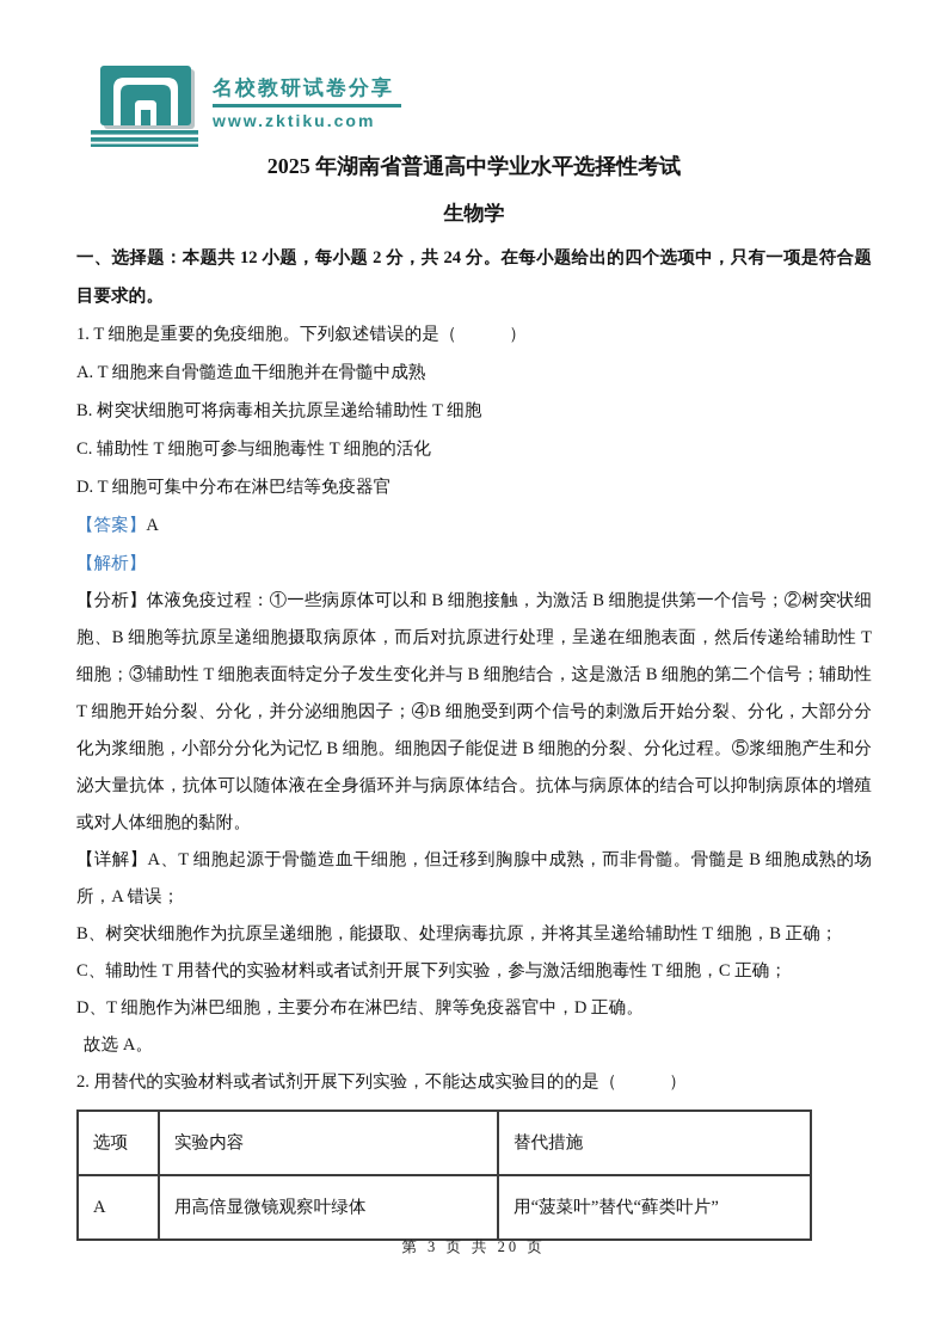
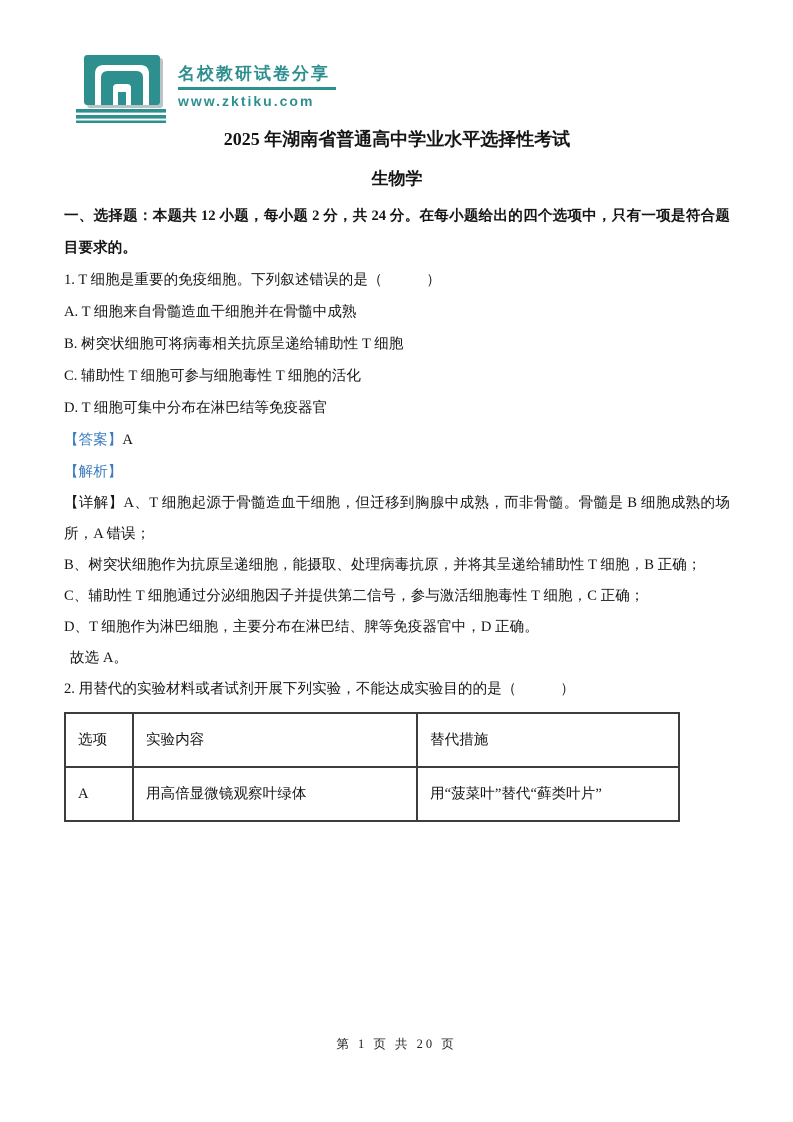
  名校教研试卷分享
  www.zktiku.com
  2025 年湖南省普通高中学业水平选择性考试
  生物学
  一、选择题：本题共 12 小题，每小题 2 分，共 24 分。在每小题给出的四个选项中，只有一项是符合题目要求的。
  1. T 细胞是重要的免疫细胞。下列叙述错误的是（ ）
  A. T 细胞来自骨髓造血干细胞并在骨髓中成熟
  B. 树突状细胞可将病毒相关抗原呈递给辅助性 T 细胞
  C. 辅助性 T 细胞可参与细胞毒性 T 细胞的活化
  D. T 细胞可集中分布在淋巴结等免疫器官
  【答案】A
  【解析】
- 【分析】体液免疫过程：①一些病原体可以和 B 细胞接触，为激活 B 细胞提供第一个信号；②树突状细胞、B 细胞等抗原呈递细胞摄取病原体，而后对抗原进行处理，呈递在细胞表面，然后传递给辅助性 T 细胞；③辅助性 T 细胞表面特定分子发生变化并与 B 细胞结合，这是激活 B 细胞的第二个信号；辅助性 T 细胞开始分裂、分化，并分泌细胞因子；④B 细胞受到两个信号的刺激后开始分裂、分化，大部分分化为浆细胞，小部分分化为记忆 B 细胞。细胞因子能促进 B 细胞的分裂、分化过程。⑤浆细胞产生和分泌大量抗体，抗体可以随体液在全身循环并与病原体结合。抗体与病原体的结合可以抑制病原体的增殖或对人体细胞的黏附。
  【详解】A、T 细胞起源于骨髓造血干细胞，但迁移到胸腺中成熟，而非骨髓。骨髓是 B 细胞成熟的场所，A 错误；
  B、树突状细胞作为抗原呈递细胞，能摄取、处理病毒抗原，并将其呈递给辅助性 T 细胞，B 正确；
- C、辅助性 T 用替代的实验材料或者试剂开展下列实验，参与激活细胞毒性 T 细胞，C 正确；
+ C、辅助性 T 细胞通过分泌细胞因子并提供第二信号，参与激活细胞毒性 T 细胞，C 正确；
  D、T 细胞作为淋巴细胞，主要分布在淋巴结、脾等免疫器官中，D 正确。
  故选 A。
  2. 用替代的实验材料或者试剂开展下列实验，不能达成实验目的的是（ ）
  选项	实验内容	替代措施
  A	用高倍显微镜观察叶绿体	用“菠菜叶”替代“藓类叶片”
- 第 3 页 共 20 页
+ 第 1 页 共 20 页
